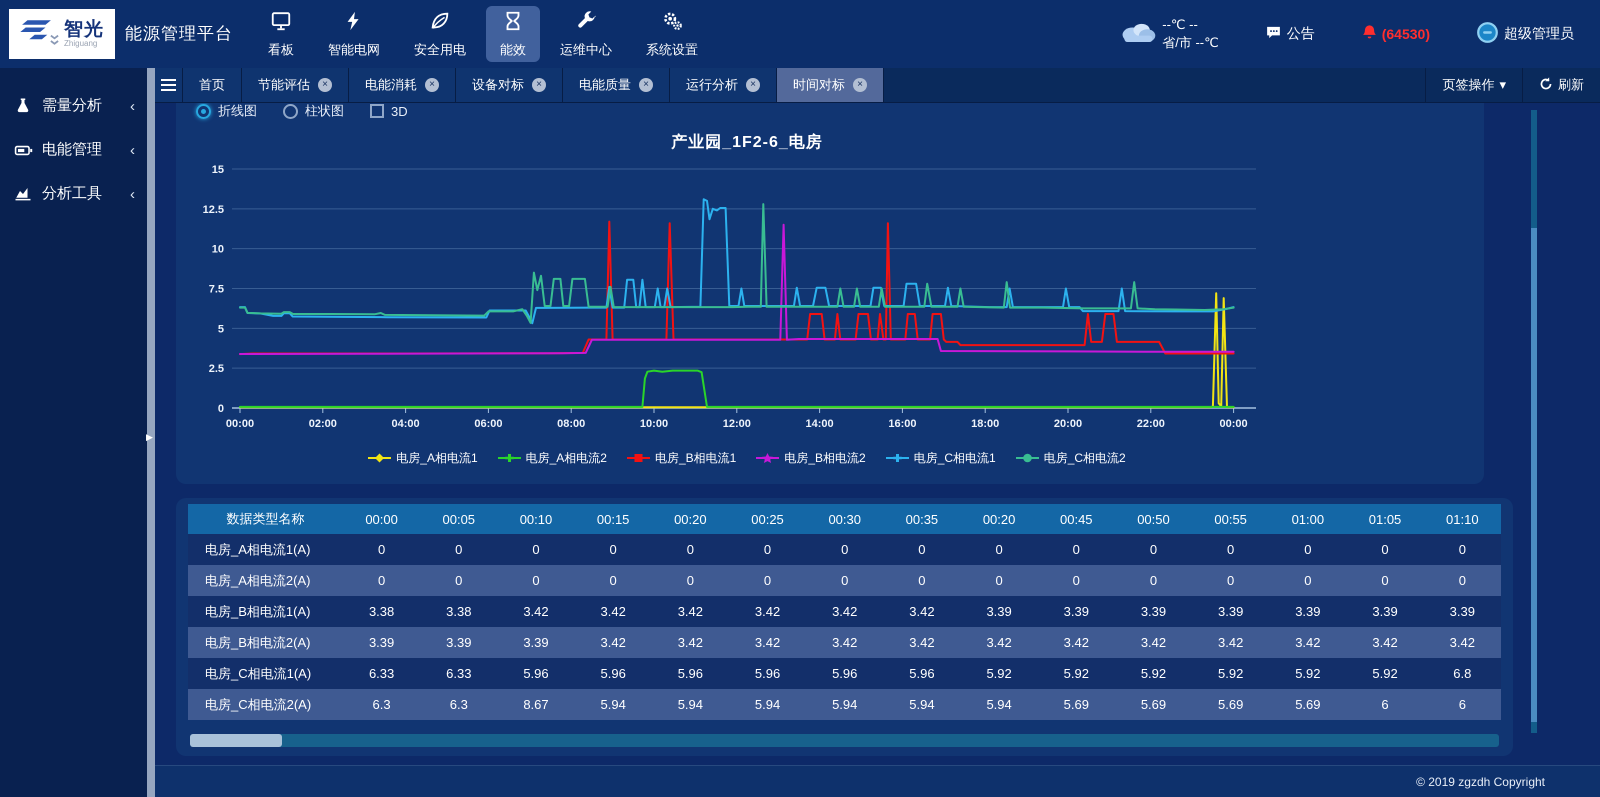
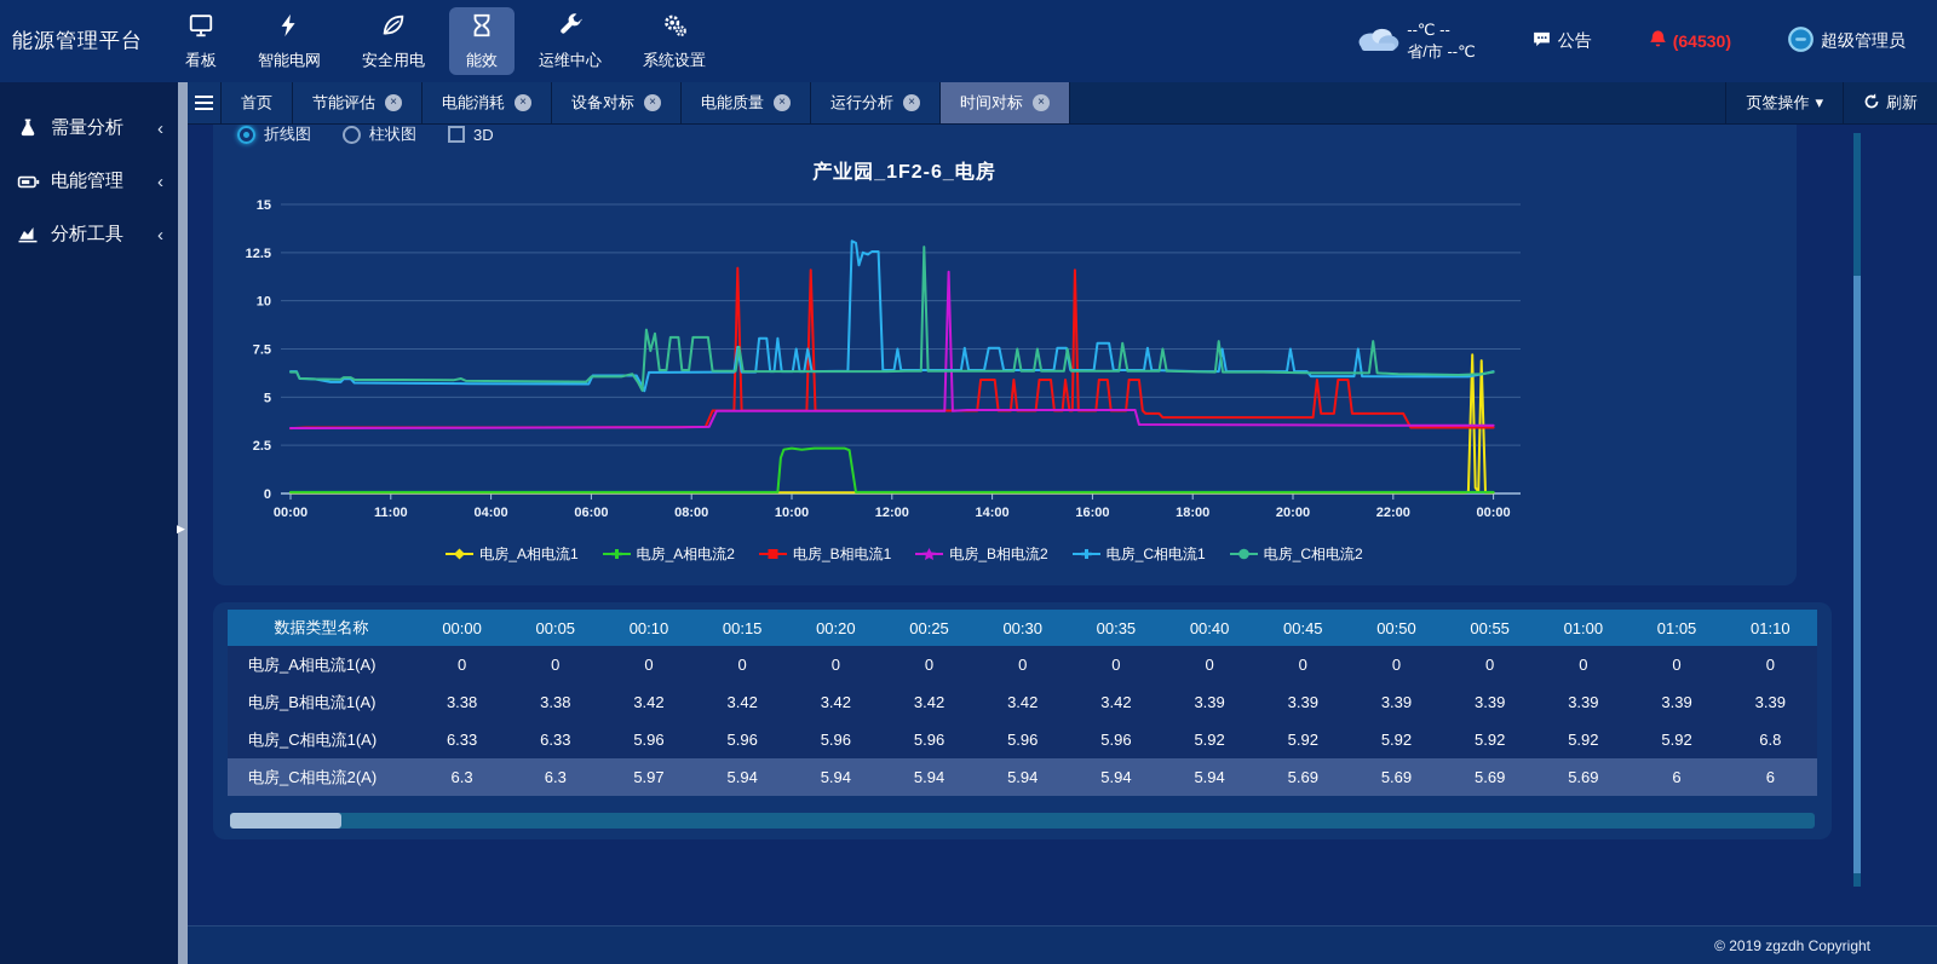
- 智光
- Zhiguang
  能源管理平台
  看板
  智能电网
  安全用电
  能效
  运维中心
  系统设置
  --℃ --
  省/市 --℃
  公告
  (64530)
  超级管理员
  需量分析
  ‹
  电能管理
  ‹
  分析工具
  ‹
  ▶
  首页
  节能评估
  ×
  电能消耗
  ×
  设备对标
  ×
  电能质量
  ×
  运行分析
  ×
  时间对标
  ×
  页签操作
  ▾
  刷新
  折线图
  柱状图
  3D
  产业园_1F2-6_电房
  0
  2.5
  5
  7.5
  10
  12.5
  15
  00:00
- 02:00
+ 11:00
  04:00
  06:00
  08:00
  10:00
  12:00
  14:00
  16:00
  18:00
  20:00
  22:00
  00:00
  电房_A相电流1
  电房_A相电流2
  电房_B相电流1
  电房_B相电流2
  电房_C相电流1
  电房_C相电流2
- 数据类型名称	00:00	00:05	00:10	00:15	00:20	00:25	00:30	00:35	00:20	00:45	00:50	00:55	01:00	01:05	01:10
+ 数据类型名称	00:00	00:05	00:10	00:15	00:20	00:25	00:30	00:35	00:40	00:45	00:50	00:55	01:00	01:05	01:10
  电房_A相电流1(A)	0	0	0	0	0	0	0	0	0	0	0	0	0	0	0
- 电房_A相电流2(A)	0	0	0	0	0	0	0	0	0	0	0	0	0	0	0
  电房_B相电流1(A)	3.38	3.38	3.42	3.42	3.42	3.42	3.42	3.42	3.39	3.39	3.39	3.39	3.39	3.39	3.39
- 电房_B相电流2(A)	3.39	3.39	3.39	3.42	3.42	3.42	3.42	3.42	3.42	3.42	3.42	3.42	3.42	3.42	3.42
  电房_C相电流1(A)	6.33	6.33	5.96	5.96	5.96	5.96	5.96	5.96	5.92	5.92	5.92	5.92	5.92	5.92	6.8
- 电房_C相电流2(A)	6.3	6.3	8.67	5.94	5.94	5.94	5.94	5.94	5.94	5.69	5.69	5.69	5.69	6	6
+ 电房_C相电流2(A)	6.3	6.3	5.97	5.94	5.94	5.94	5.94	5.94	5.94	5.69	5.69	5.69	5.69	6	6
  © 2019 zgzdh Copyright
